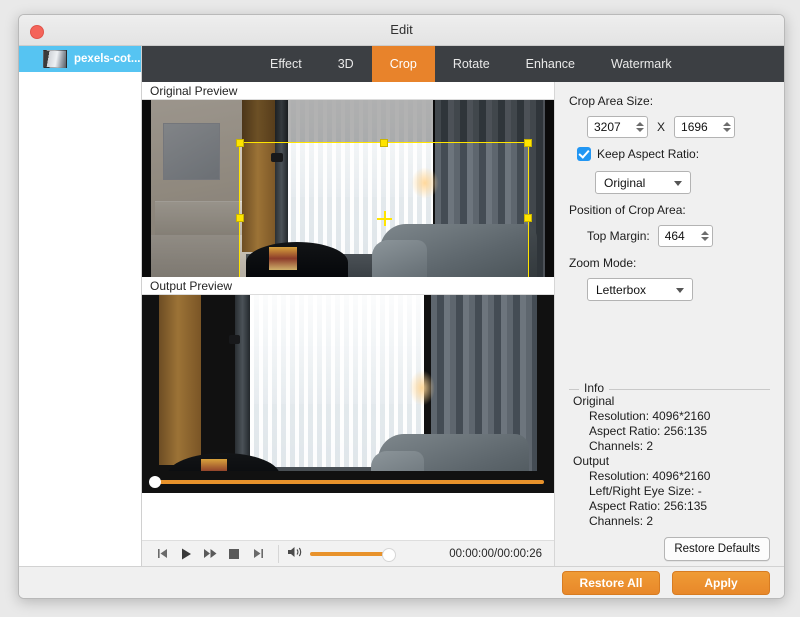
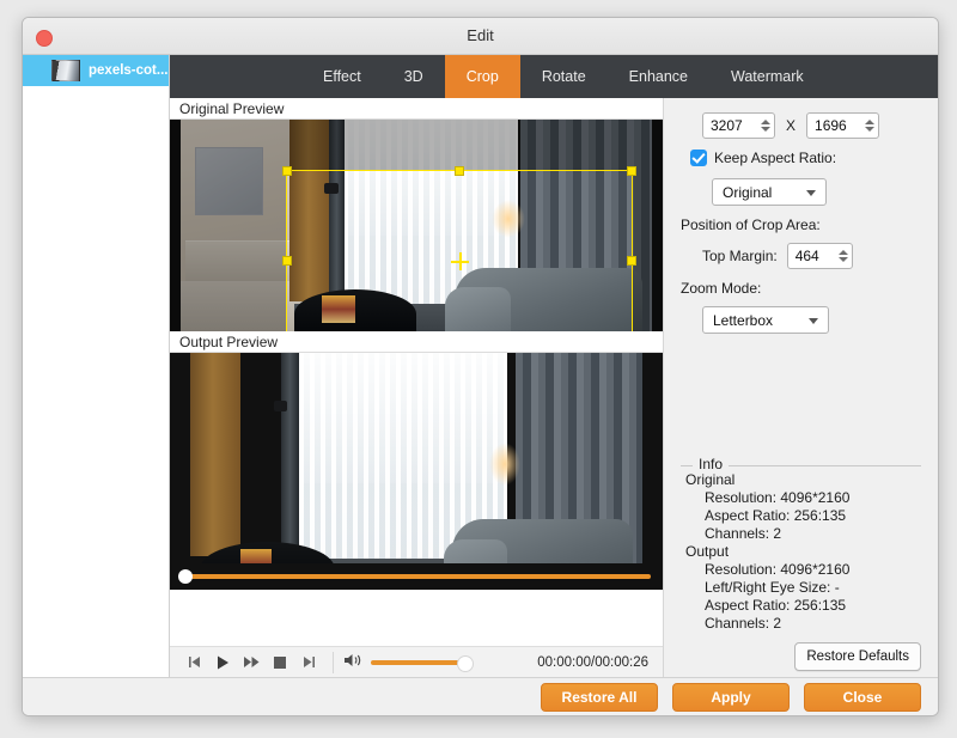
  Edit
  pexels-cot...
  Effect
  3D
  Crop
  Rotate
  Enhance
  Watermark
  Original Preview
  Output Preview
  00:00:00/00:00:26
- Crop Area Size:
  3207
  X
  1696
  Keep Aspect Ratio:
  Original
  Position of Crop Area:
  Top Margin:
  464
  Zoom Mode:
  Letterbox
  Info
  Original
  Resolution: 4096*2160
  Aspect Ratio: 256:135
  Channels: 2
  Output
  Resolution: 4096*2160
  Left/Right Eye Size: -
  Aspect Ratio: 256:135
  Channels: 2
  Restore Defaults
  Restore All
  Apply
+ Close
